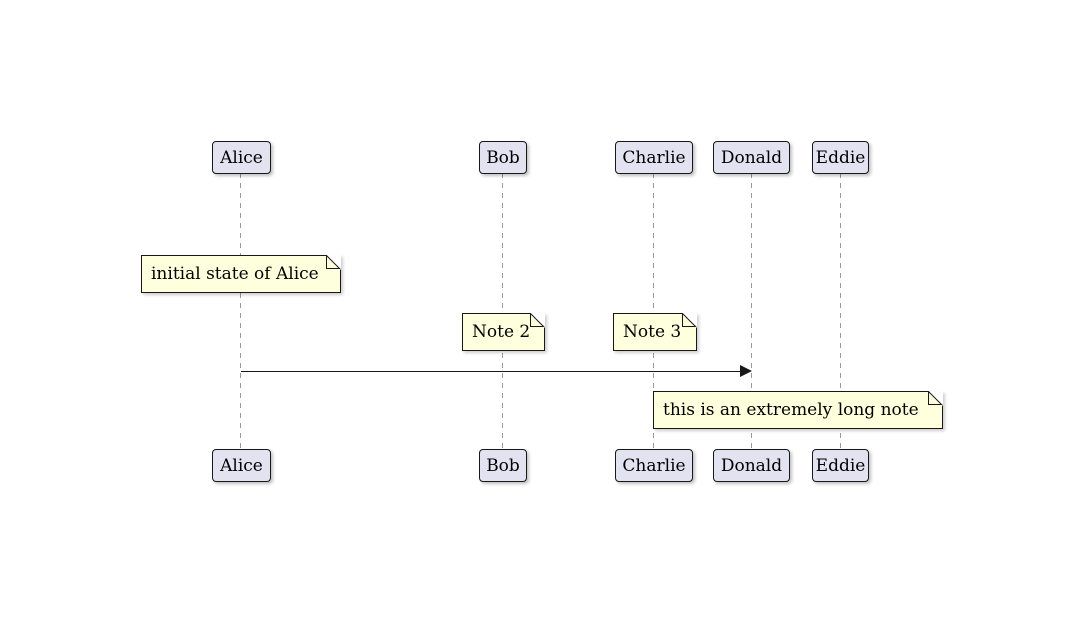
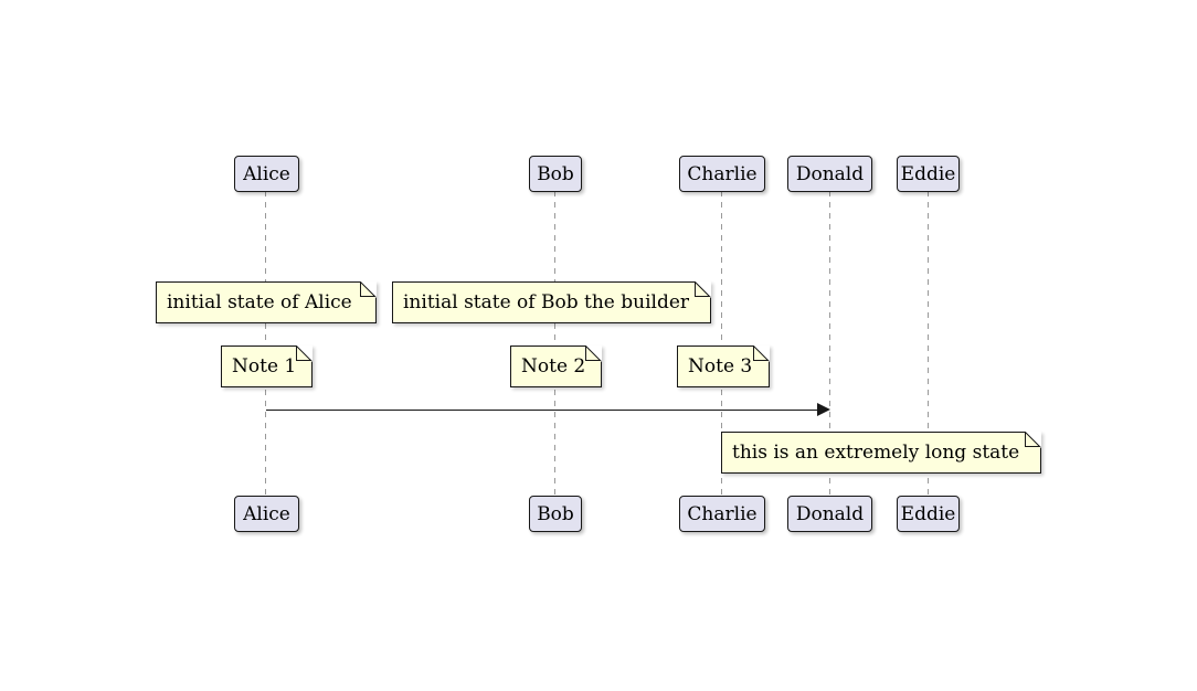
  Alice
  Bob
  Charlie
  Donald
  Eddie
  initial state of Alice
+ initial state of Bob the builder
+ Note 1
  Note 2
  Note 3
- this is an extremely long note
+ this is an extremely long state
  Alice
  Bob
  Charlie
  Donald
  Eddie
